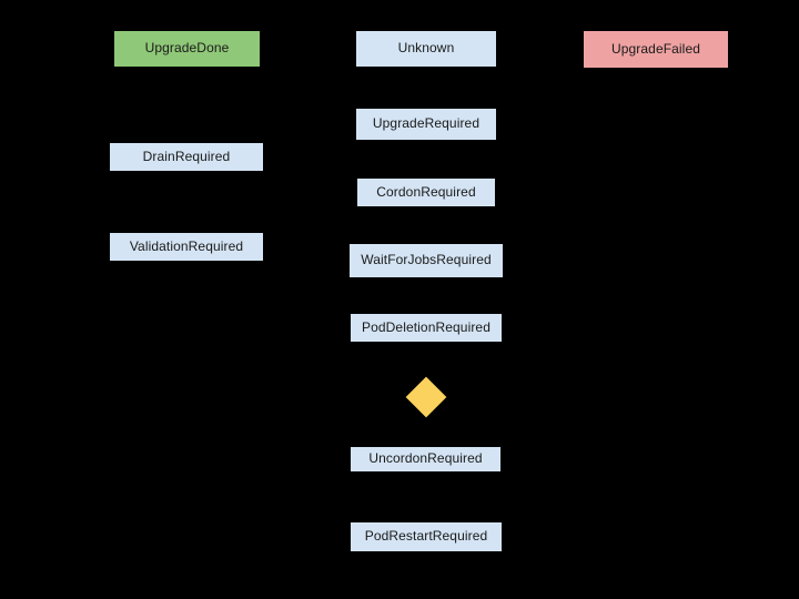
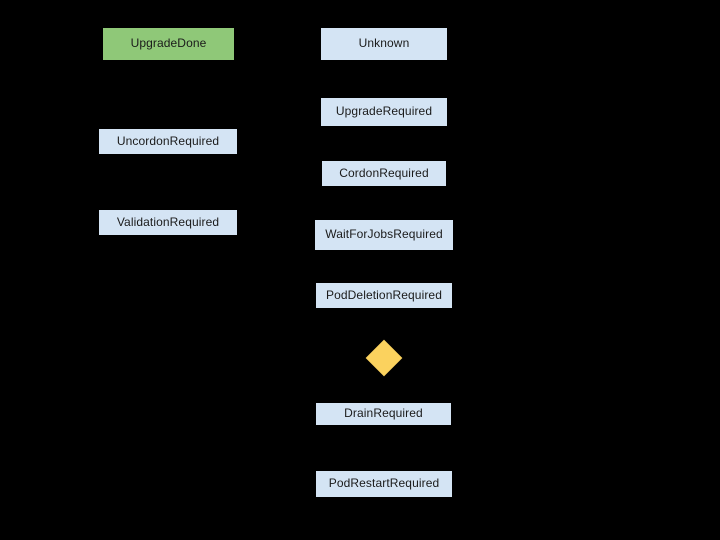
  UpgradeDone
  Unknown
- UpgradeFailed
  UpgradeRequired
- DrainRequired
+ UncordonRequired
  CordonRequired
  ValidationRequired
  WaitForJobsRequired
  PodDeletionRequired
- UncordonRequired
+ DrainRequired
  PodRestartRequired
